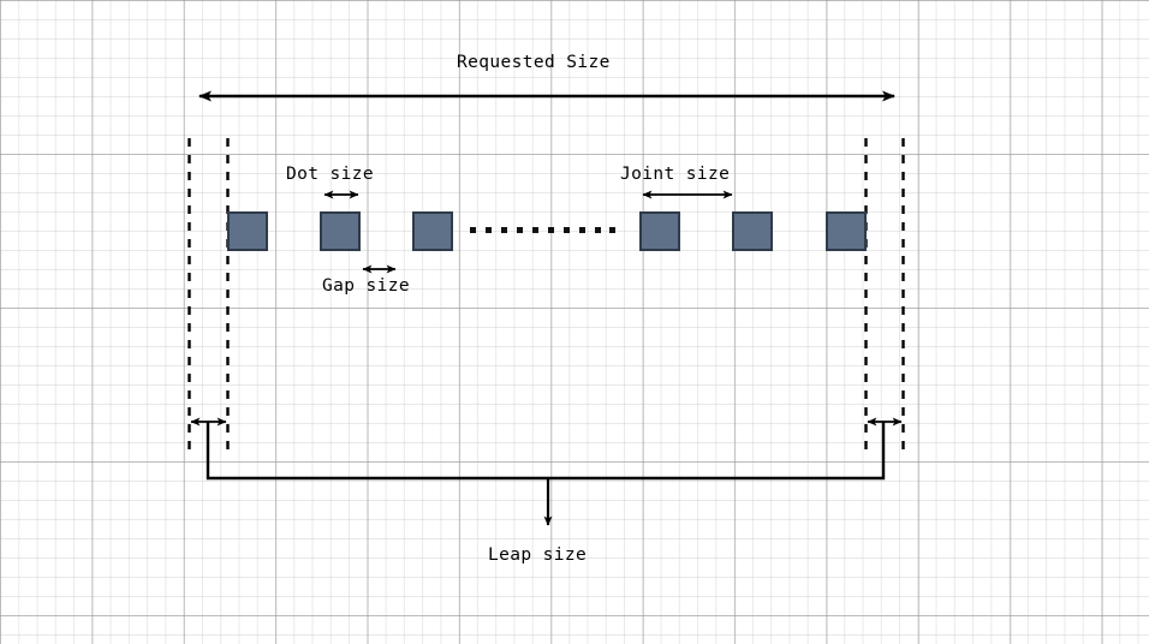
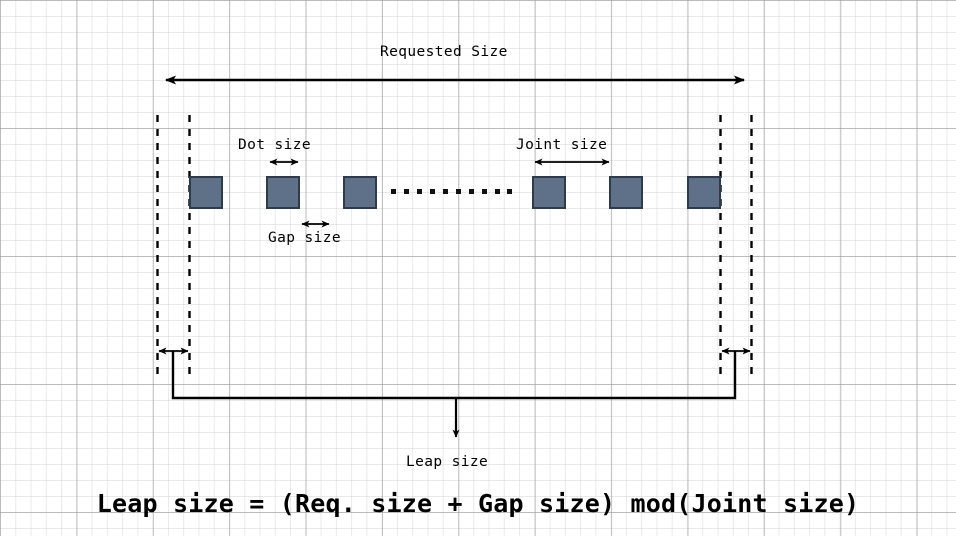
  Requested Size
  Dot size
  Gap size
  Joint size
  Leap size
+ Leap size = (Req. size + Gap size) mod(Joint size)
